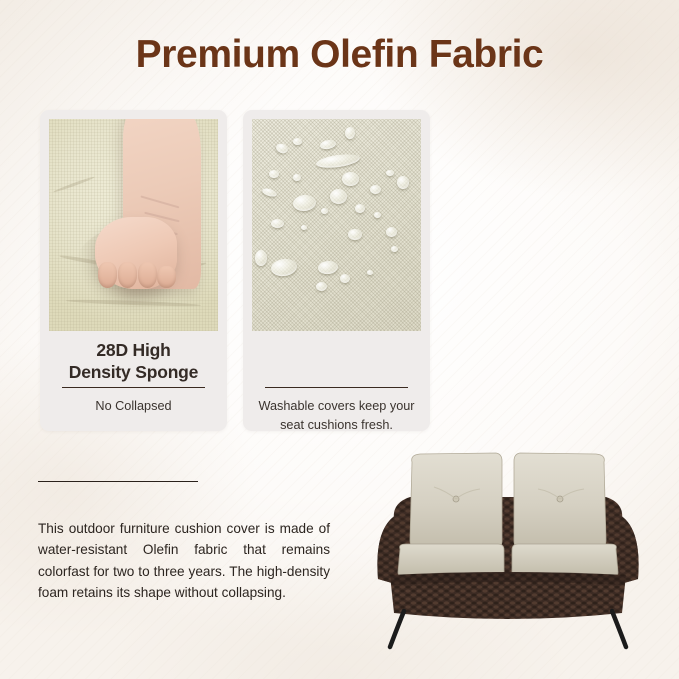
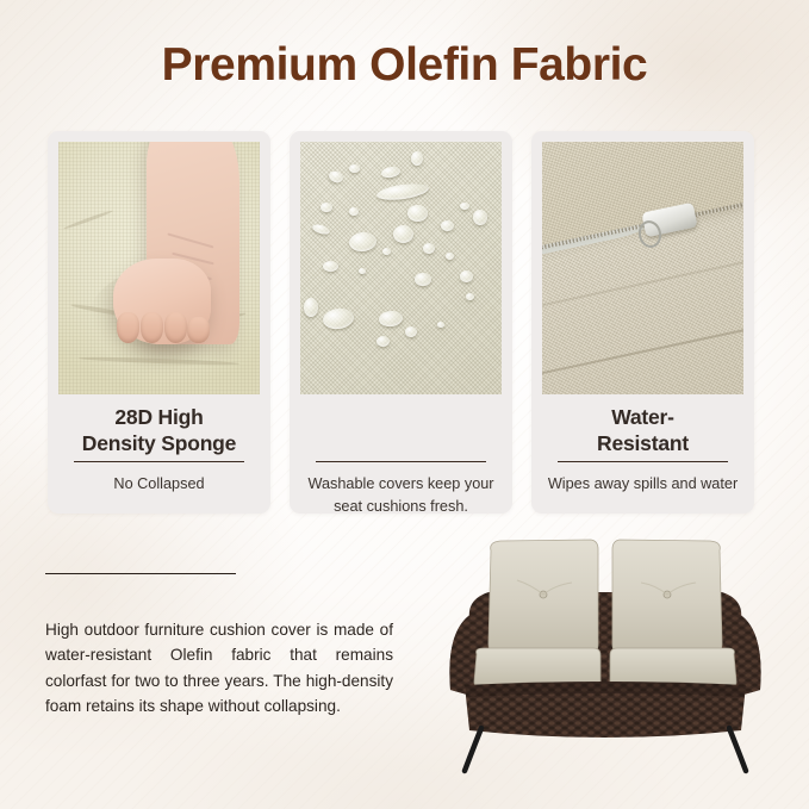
  Premium Olefin Fabric
  28D High
  Density Sponge
  No Collapsed
  Washable covers keep your seat cushions fresh.
+ Water-
+ Resistant
+ Wipes away spills and water
- This outdoor furniture cushion cover is made of water-resistant Olefin fabric that remains colorfast for two to three years. The high-density foam retains its shape without collapsing.
+ High outdoor furniture cushion cover is made of water-resistant Olefin fabric that remains colorfast for two to three years. The high-density foam retains its shape without collapsing.
